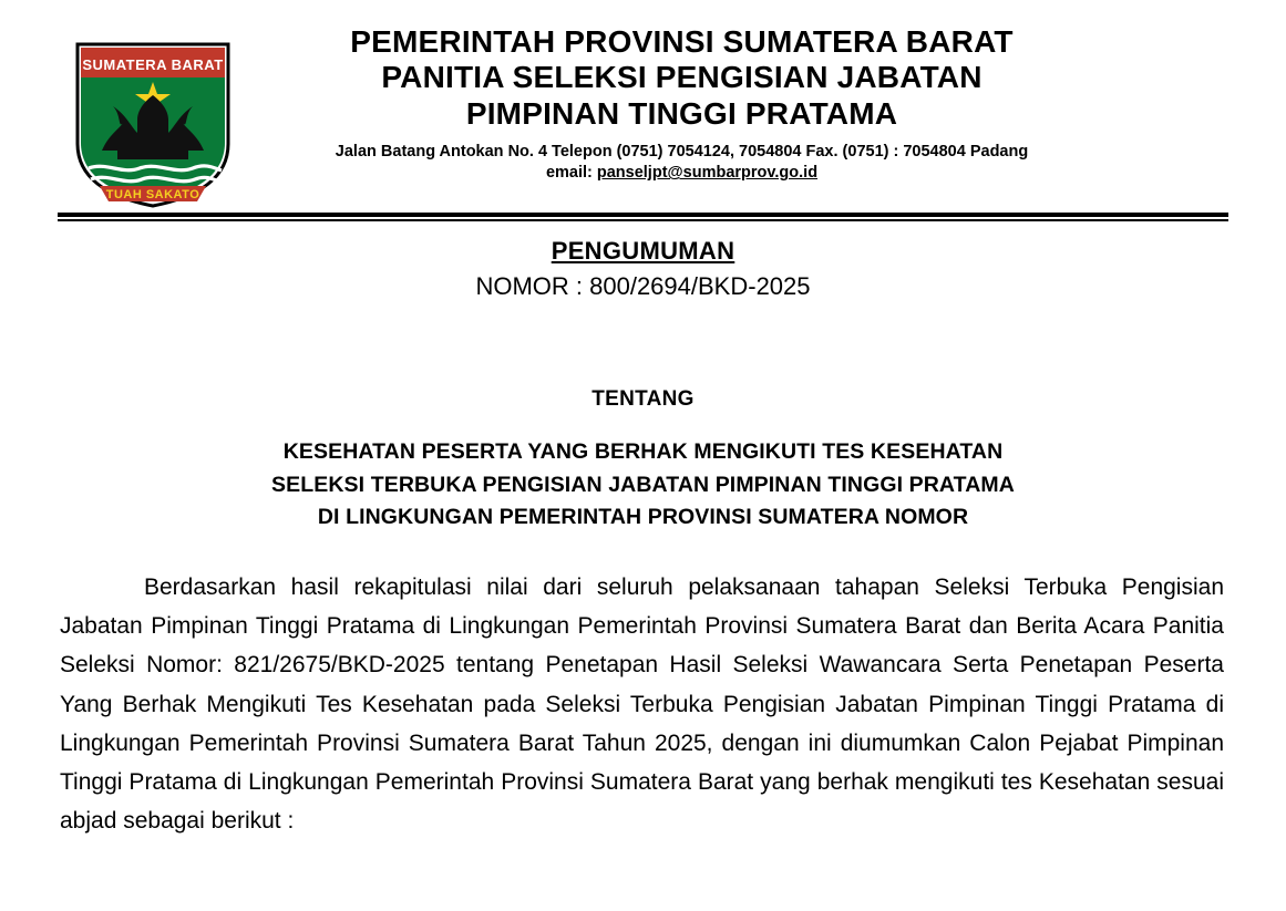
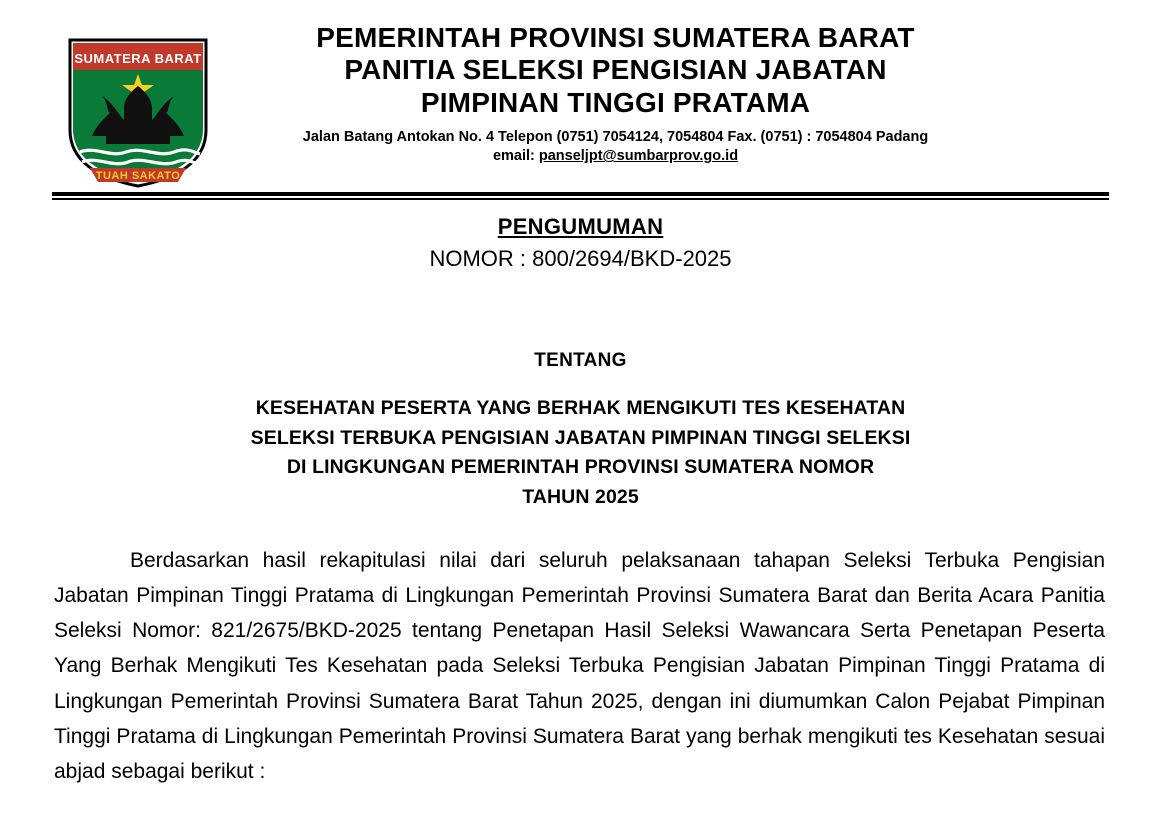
  SUMATERA BARAT
  TUAH SAKATO
  PEMERINTAH PROVINSI SUMATERA BARAT
  PANITIA SELEKSI PENGISIAN JABATAN
  PIMPINAN TINGGI PRATAMA
  Jalan Batang Antokan No. 4 Telepon (0751) 7054124, 7054804 Fax. (0751) : 7054804 Padang
  email: panseljpt@sumbarprov.go.id
  PENGUMUMAN
  NOMOR : 800/2694/BKD-2025
  TENTANG
  KESEHATAN PESERTA YANG BERHAK MENGIKUTI TES KESEHATAN
- SELEKSI TERBUKA PENGISIAN JABATAN PIMPINAN TINGGI PRATAMA
+ SELEKSI TERBUKA PENGISIAN JABATAN PIMPINAN TINGGI SELEKSI
  DI LINGKUNGAN PEMERINTAH PROVINSI SUMATERA NOMOR
+ TAHUN 2025
  Berdasarkan hasil rekapitulasi nilai dari seluruh pelaksanaan tahapan Seleksi Terbuka Pengisian Jabatan Pimpinan Tinggi Pratama di Lingkungan Pemerintah Provinsi Sumatera Barat dan Berita Acara Panitia Seleksi Nomor: 821/2675/BKD-2025 tentang Penetapan Hasil Seleksi Wawancara Serta Penetapan Peserta Yang Berhak Mengikuti Tes Kesehatan pada Seleksi Terbuka Pengisian Jabatan Pimpinan Tinggi Pratama di Lingkungan Pemerintah Provinsi Sumatera Barat Tahun 2025, dengan ini diumumkan Calon Pejabat Pimpinan Tinggi Pratama di Lingkungan Pemerintah Provinsi Sumatera Barat yang berhak mengikuti tes Kesehatan sesuai abjad sebagai berikut :
